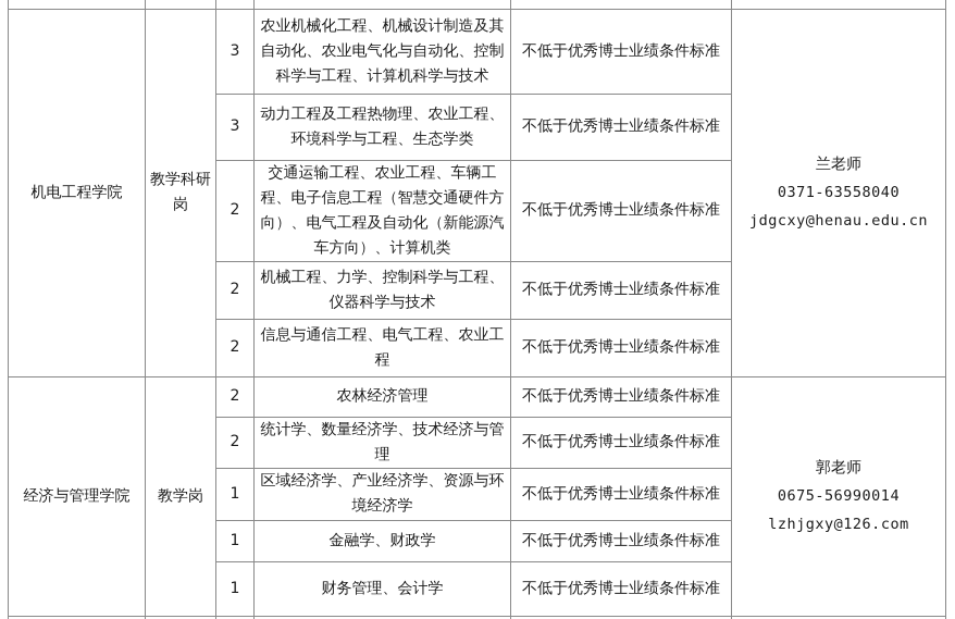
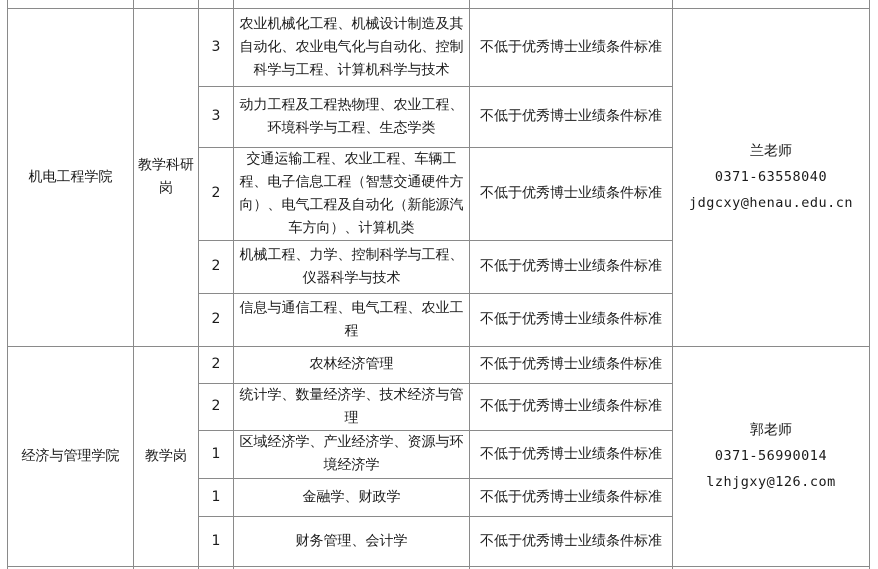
  机电工程学院	教学科研岗	3	农业机械化工程、机械设计制造及其自动化、农业电气化与自动化、控制科学与工程、计算机科学与技术	不低于优秀博士业绩条件标准	兰老师 0371-63558040 jdgcxy@henau.edu.cn
  3	动力工程及工程热物理、农业工程、环境科学与工程、生态学类	不低于优秀博士业绩条件标准
  2	交通运输工程、农业工程、车辆工程、电子信息工程（智慧交通硬件方向）、电气工程及自动化（新能源汽车方向）、计算机类	不低于优秀博士业绩条件标准
  2	机械工程、力学、控制科学与工程、仪器科学与技术	不低于优秀博士业绩条件标准
  2	信息与通信工程、电气工程、农业工程	不低于优秀博士业绩条件标准
- 经济与管理学院	教学岗	2	农林经济管理	不低于优秀博士业绩条件标准	郭老师 0675-56990014 lzhjgxy@126.com
+ 经济与管理学院	教学岗	2	农林经济管理	不低于优秀博士业绩条件标准	郭老师 0371-56990014 lzhjgxy@126.com
  2	统计学、数量经济学、技术经济与管理	不低于优秀博士业绩条件标准
  1	区域经济学、产业经济学、资源与环境经济学	不低于优秀博士业绩条件标准
  1	金融学、财政学	不低于优秀博士业绩条件标准
  1	财务管理、会计学	不低于优秀博士业绩条件标准
